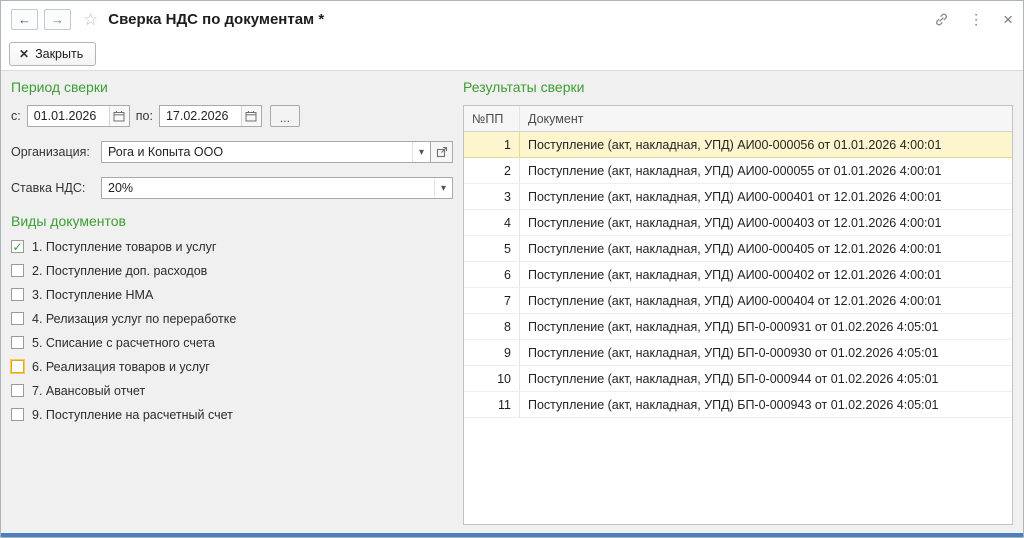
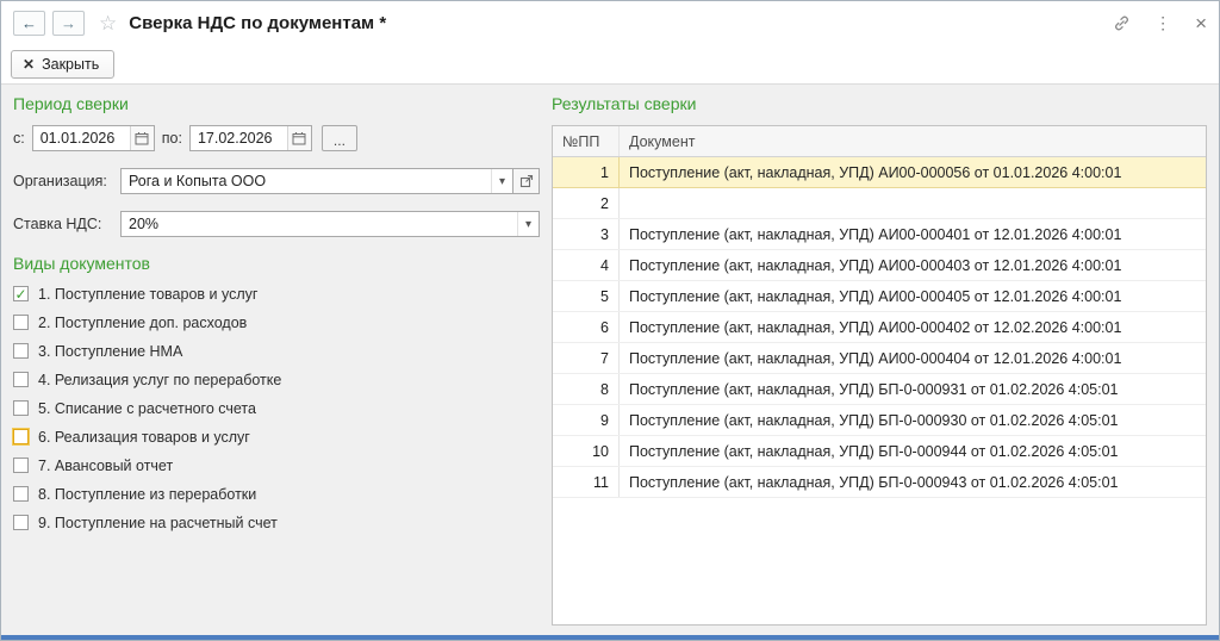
  ←
  →
  ☆
  Сверка НДС по документам *
  ⋮
  ×
  ✕
  Закрыть
  Период сверки
  с:
  01.01.2026
  по:
  17.02.2026
  ...
  Организация:
  Рога и Копыта ООО
  ▾
  Ставка НДС:
  20%
  ▾
  Виды документов
  ✓
  1. Поступление товаров и услуг
  2. Поступление доп. расходов
  3. Поступление НМА
  4. Релизация услуг по переработке
  5. Списание с расчетного счета
  6. Реализация товаров и услуг
  7. Авансовый отчет
+ 8. Поступление из переработки
  9. Поступление на расчетный счет
  Результаты сверки
  №ПП
  Документ
  1
  Поступление (акт, накладная, УПД) АИ00-000056 от 01.01.2026 4:00:01
  2
- Поступление (акт, накладная, УПД) АИ00-000055 от 01.01.2026 4:00:01
  3
  Поступление (акт, накладная, УПД) АИ00-000401 от 12.01.2026 4:00:01
  4
  Поступление (акт, накладная, УПД) АИ00-000403 от 12.01.2026 4:00:01
  5
  Поступление (акт, накладная, УПД) АИ00-000405 от 12.01.2026 4:00:01
  6
- Поступление (акт, накладная, УПД) АИ00-000402 от 12.01.2026 4:00:01
+ Поступление (акт, накладная, УПД) АИ00-000402 от 12.02.2026 4:00:01
  7
  Поступление (акт, накладная, УПД) АИ00-000404 от 12.01.2026 4:00:01
  8
  Поступление (акт, накладная, УПД) БП-0-000931 от 01.02.2026 4:05:01
  9
  Поступление (акт, накладная, УПД) БП-0-000930 от 01.02.2026 4:05:01
  10
  Поступление (акт, накладная, УПД) БП-0-000944 от 01.02.2026 4:05:01
  11
  Поступление (акт, накладная, УПД) БП-0-000943 от 01.02.2026 4:05:01
